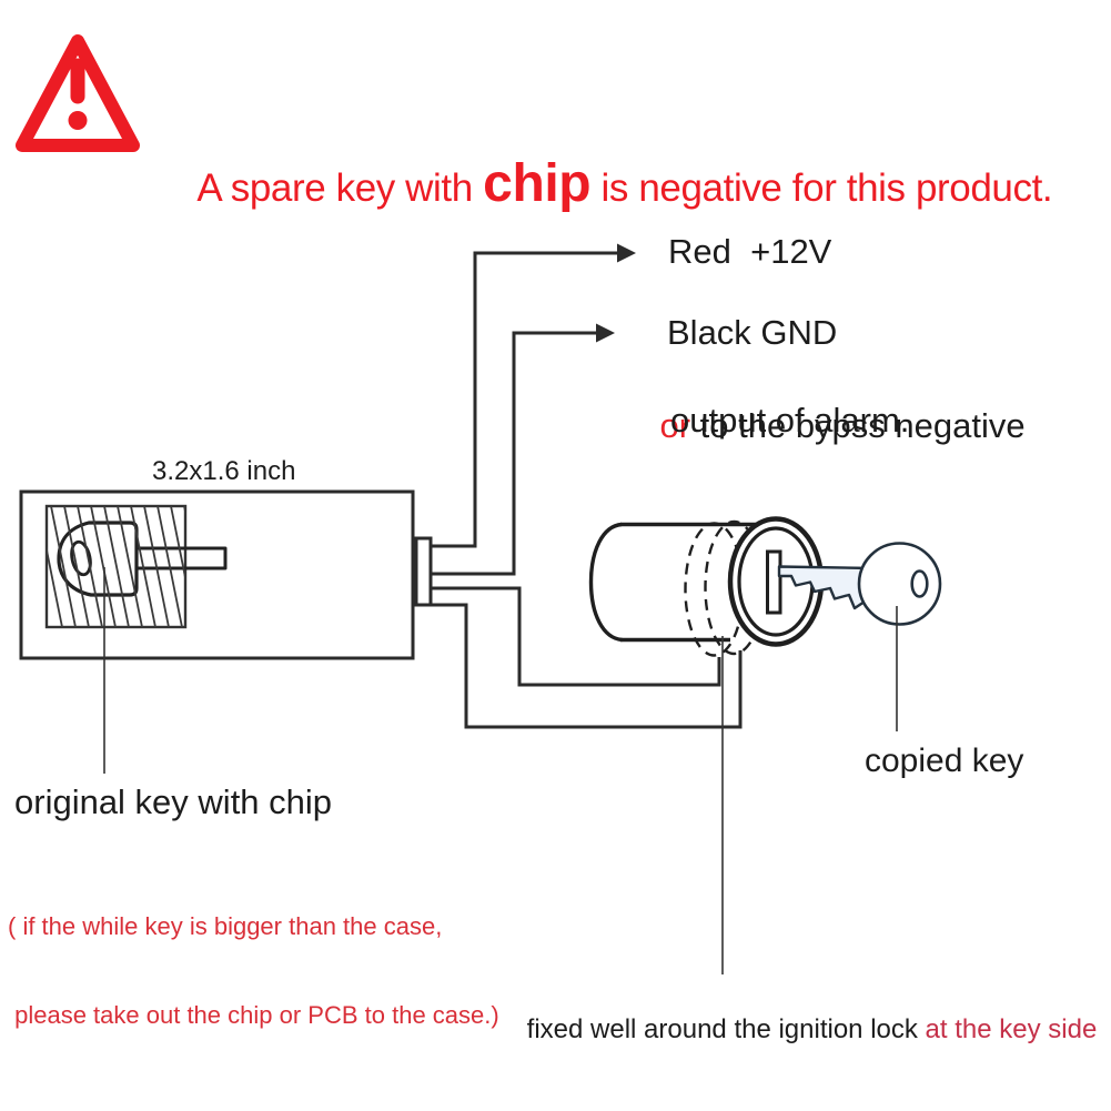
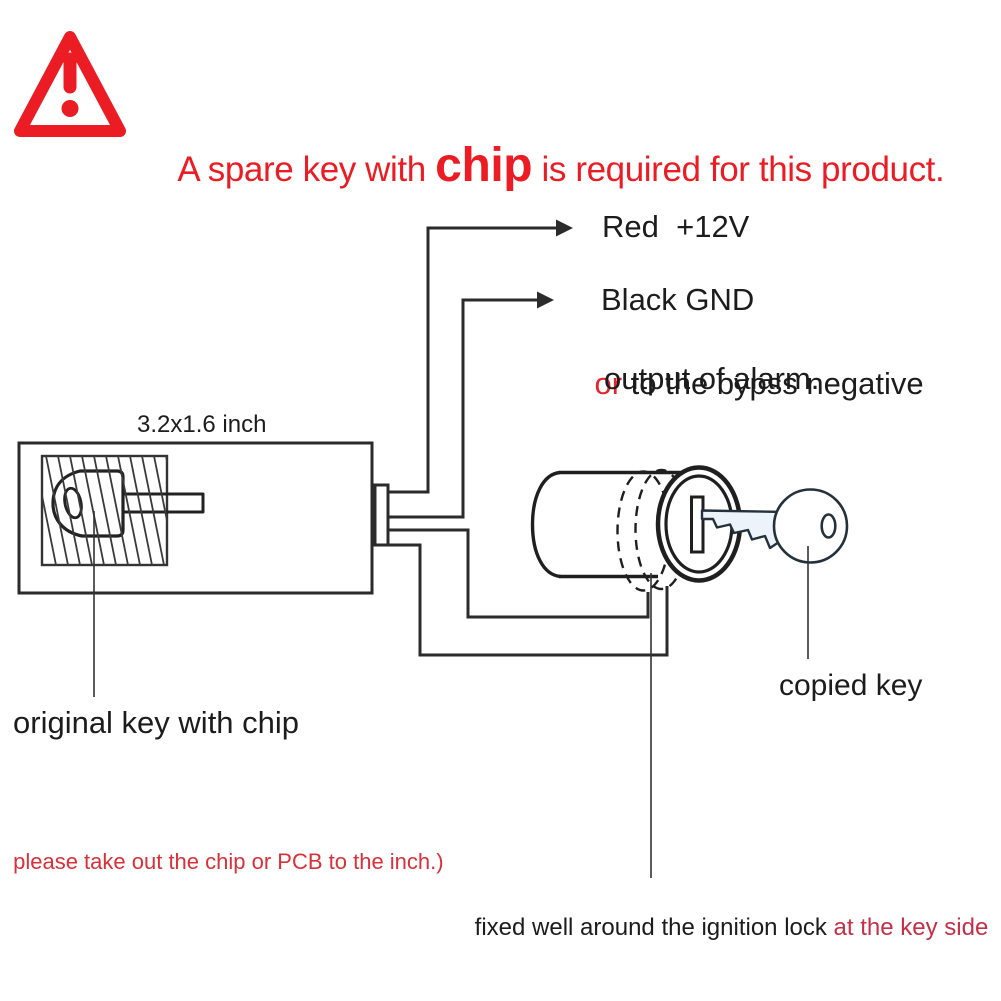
- A spare key with chip is negative for this product.
+ A spare key with chip is required for this product.
  Red +12V
  Black GND
  or to the bypss negative
  output of alarm.
  3.2x1.6 inch
  original key with chip
- ( if the while key is bigger than the case,
- please take out the chip or PCB to the case.)
+ please take out the chip or PCB to the inch.)
  copied key
  fixed well around the ignition lock at the key side
